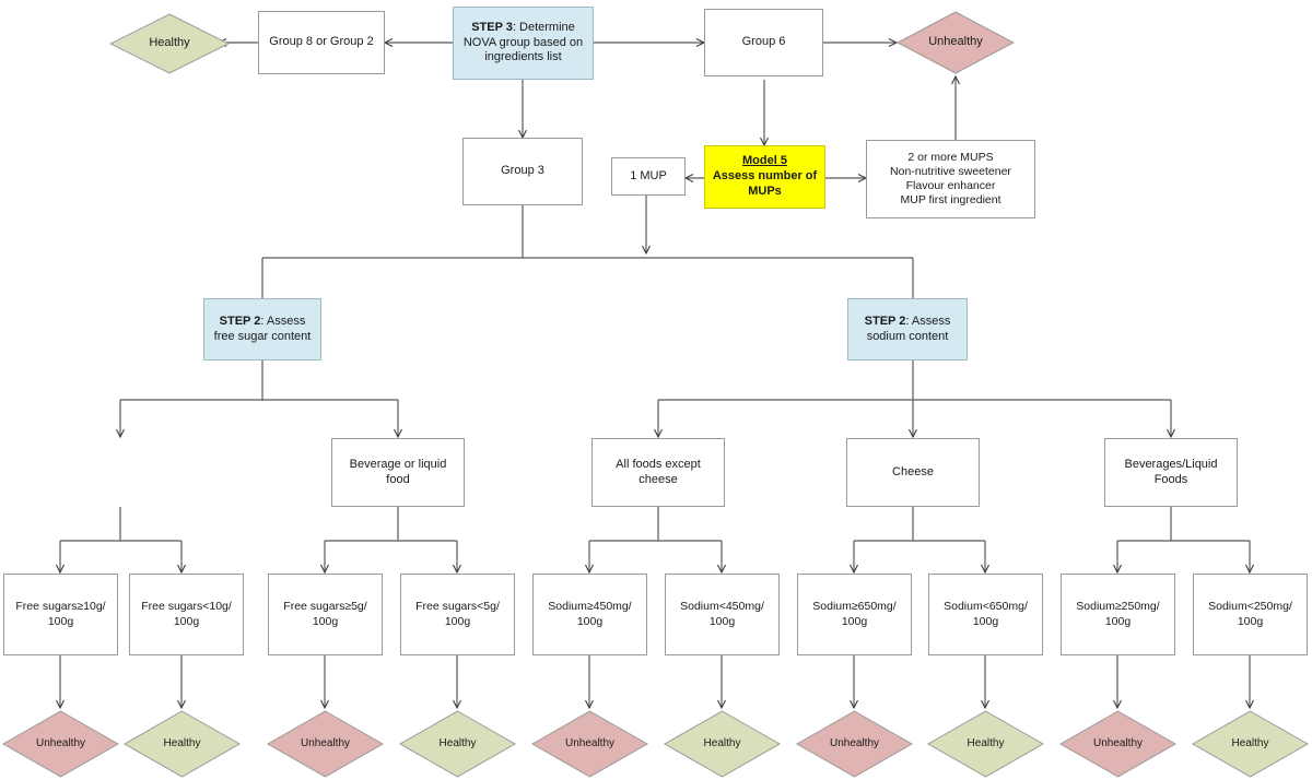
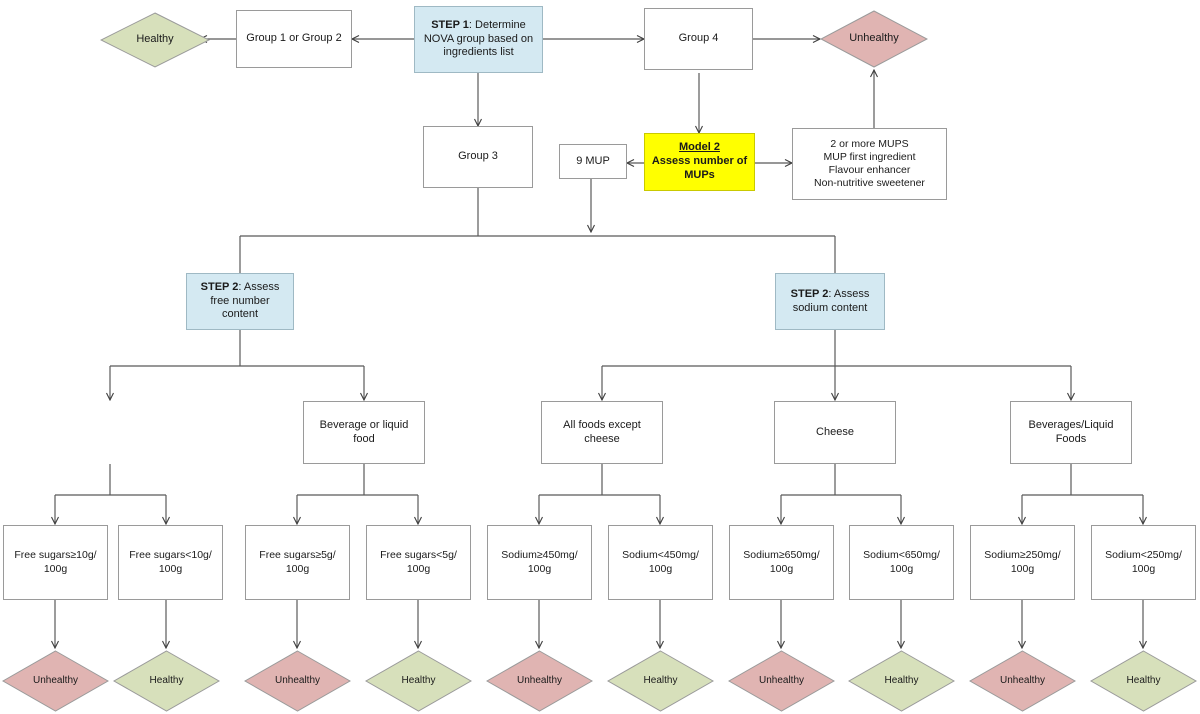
  Healthy
- Group 8 or Group 2
+ Group 1 or Group 2
- STEP 3: Determine NOVA group based on ingredients list
+ STEP 1: Determine NOVA group based on ingredients list
- Group 6
+ Group 4
  Unhealthy
  Group 3
- 1 MUP
+ 9 MUP
- Model 5
+ Model 2
  Assess number of MUPs
  2 or more MUPS
- Non-nutritive sweetener
+ MUP first ingredient
  Flavour enhancer
- MUP first ingredient
+ Non-nutritive sweetener
- STEP 2: Assess free sugar content
+ STEP 2: Assess free number content
  STEP 2: Assess sodium content
  Beverage or liquid food
  All foods except cheese
  Cheese
  Beverages/Liquid Foods
  Free sugars≥10g/ 100g
  Free sugars<10g/ 100g
  Free sugars≥5g/ 100g
  Free sugars<5g/ 100g
  Sodium≥450mg/ 100g
  Sodium<450mg/ 100g
  Sodium≥650mg/ 100g
  Sodium<650mg/ 100g
  Sodium≥250mg/ 100g
  Sodium<250mg/ 100g
  Unhealthy
  Healthy
  Unhealthy
  Healthy
  Unhealthy
  Healthy
  Unhealthy
  Healthy
  Unhealthy
  Healthy
